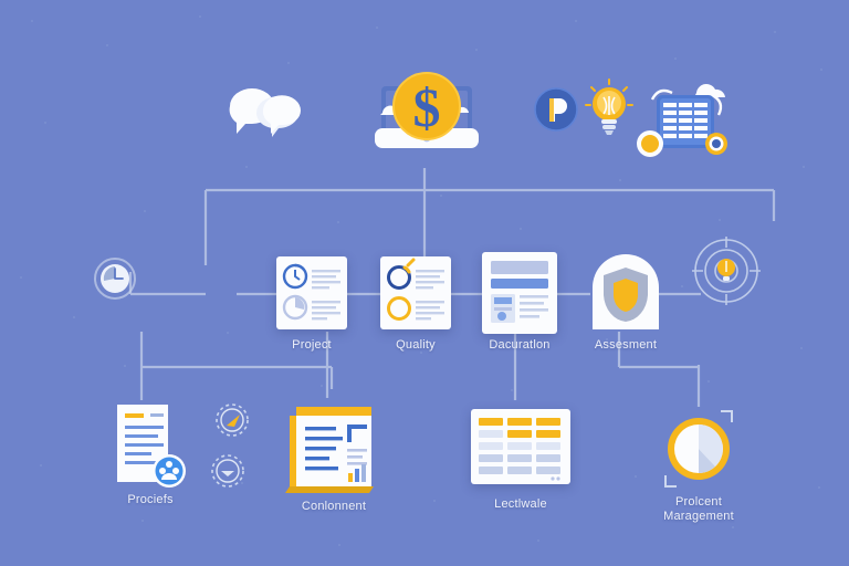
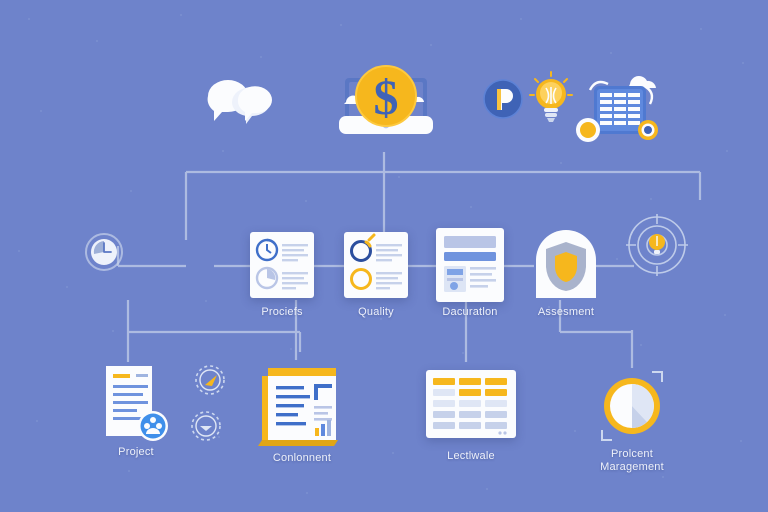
  $
- Project
+ Prociefs
  Quality
  Dacuratlon
  Assesment
- Prociefs
+ Project
  Conlonnent
  Lectlwale
  Prolcent
  Maragement
